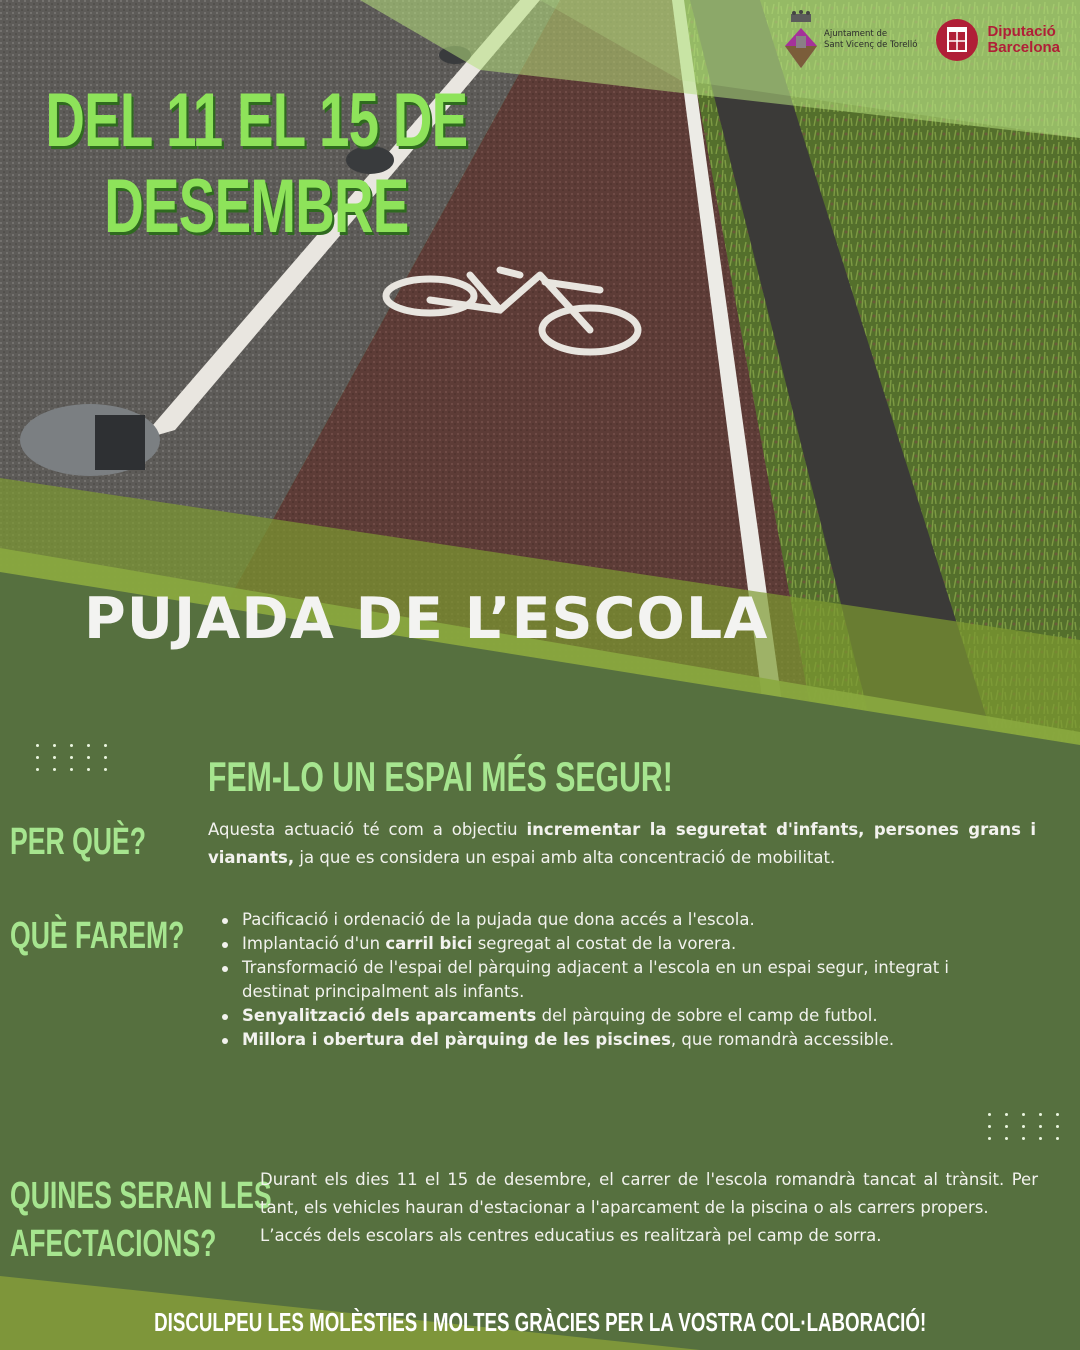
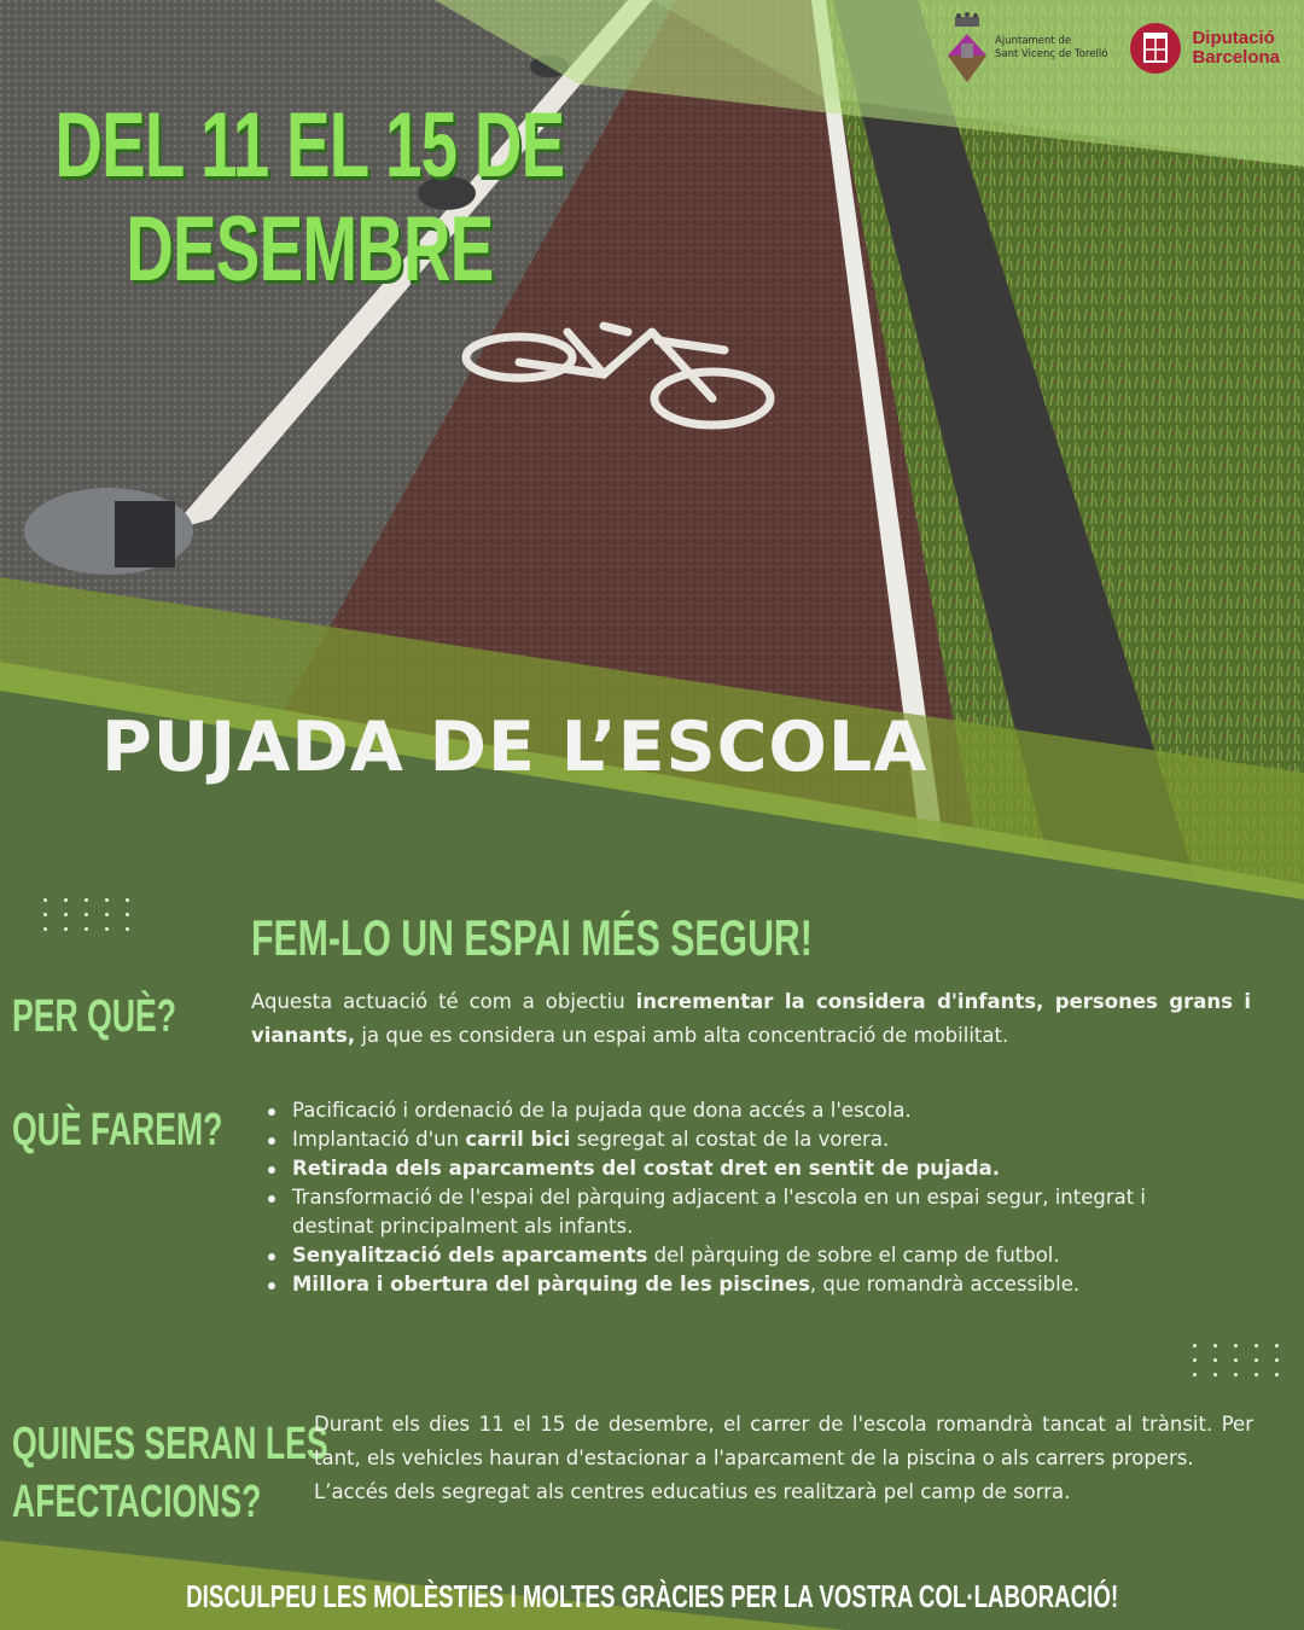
  Ajuntament de
  Sant Vicenç de Torelló
  Diputació
  Barcelona
  DEL 11 EL 15 DE
  DESEMBRE
  PUJADA DE L’ESCOLA
  FEM-LO UN ESPAI MÉS SEGUR!
  PER QUÈ?
- Aquesta actuació té com a objectiu incrementar la seguretat d'infants, persones grans i vianants, ja que es considera un espai amb alta concentració de mobilitat.
+ Aquesta actuació té com a objectiu incrementar la considera d'infants, persones grans i vianants, ja que es considera un espai amb alta concentració de mobilitat.
  QUÈ FAREM?
  Pacificació i ordenació de la pujada que dona accés a l'escola.
  Implantació d'un carril bici segregat al costat de la vorera.
+ Retirada dels aparcaments del costat dret en sentit de pujada.
  Transformació de l'espai del pàrquing adjacent a l'escola en un espai segur, integrat i destinat principalment als infants.
  Senyalització dels aparcaments del pàrquing de sobre el camp de futbol.
  Millora i obertura del pàrquing de les piscines, que romandrà accessible.
  QUINES SERAN LES
  AFECTACIONS?
  Durant els dies 11 el 15 de desembre, el carrer de l'escola romandrà tancat al trànsit. Per tant, els vehicles hauran d'estacionar a l'aparcament de la piscina o als carrers propers.
- L’accés dels escolars als centres educatius es realitzarà pel camp de sorra.
+ L’accés dels segregat als centres educatius es realitzarà pel camp de sorra.
  DISCULPEU LES MOLÈSTIES I MOLTES GRÀCIES PER LA VOSTRA COL·LABORACIÓ!
